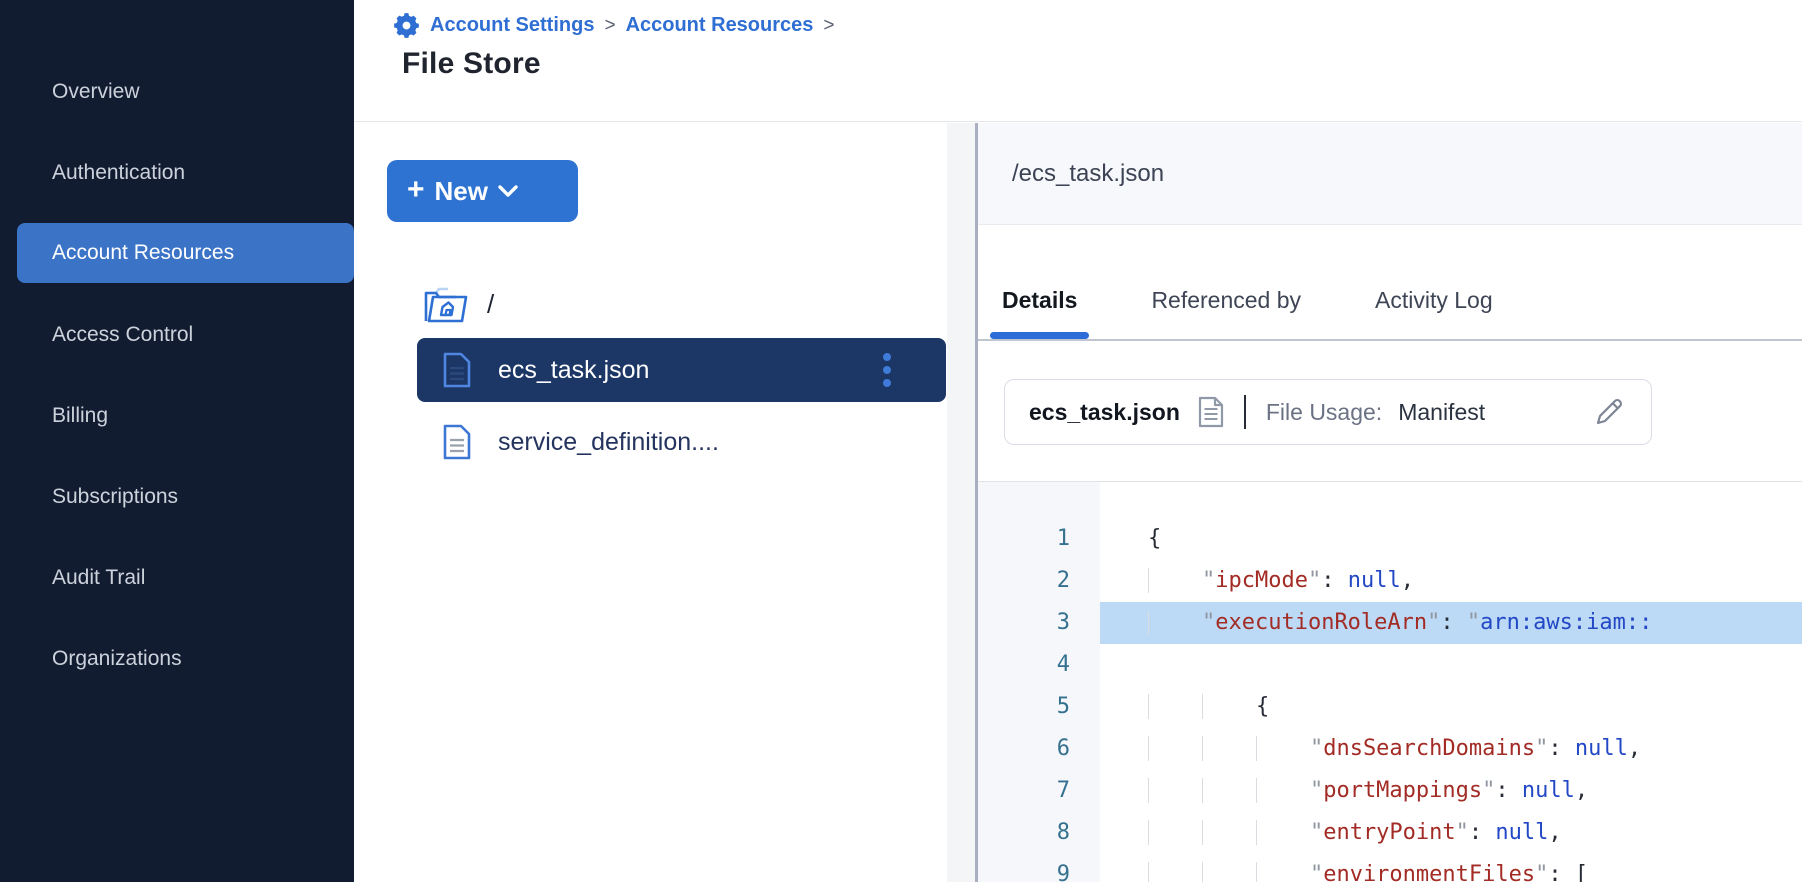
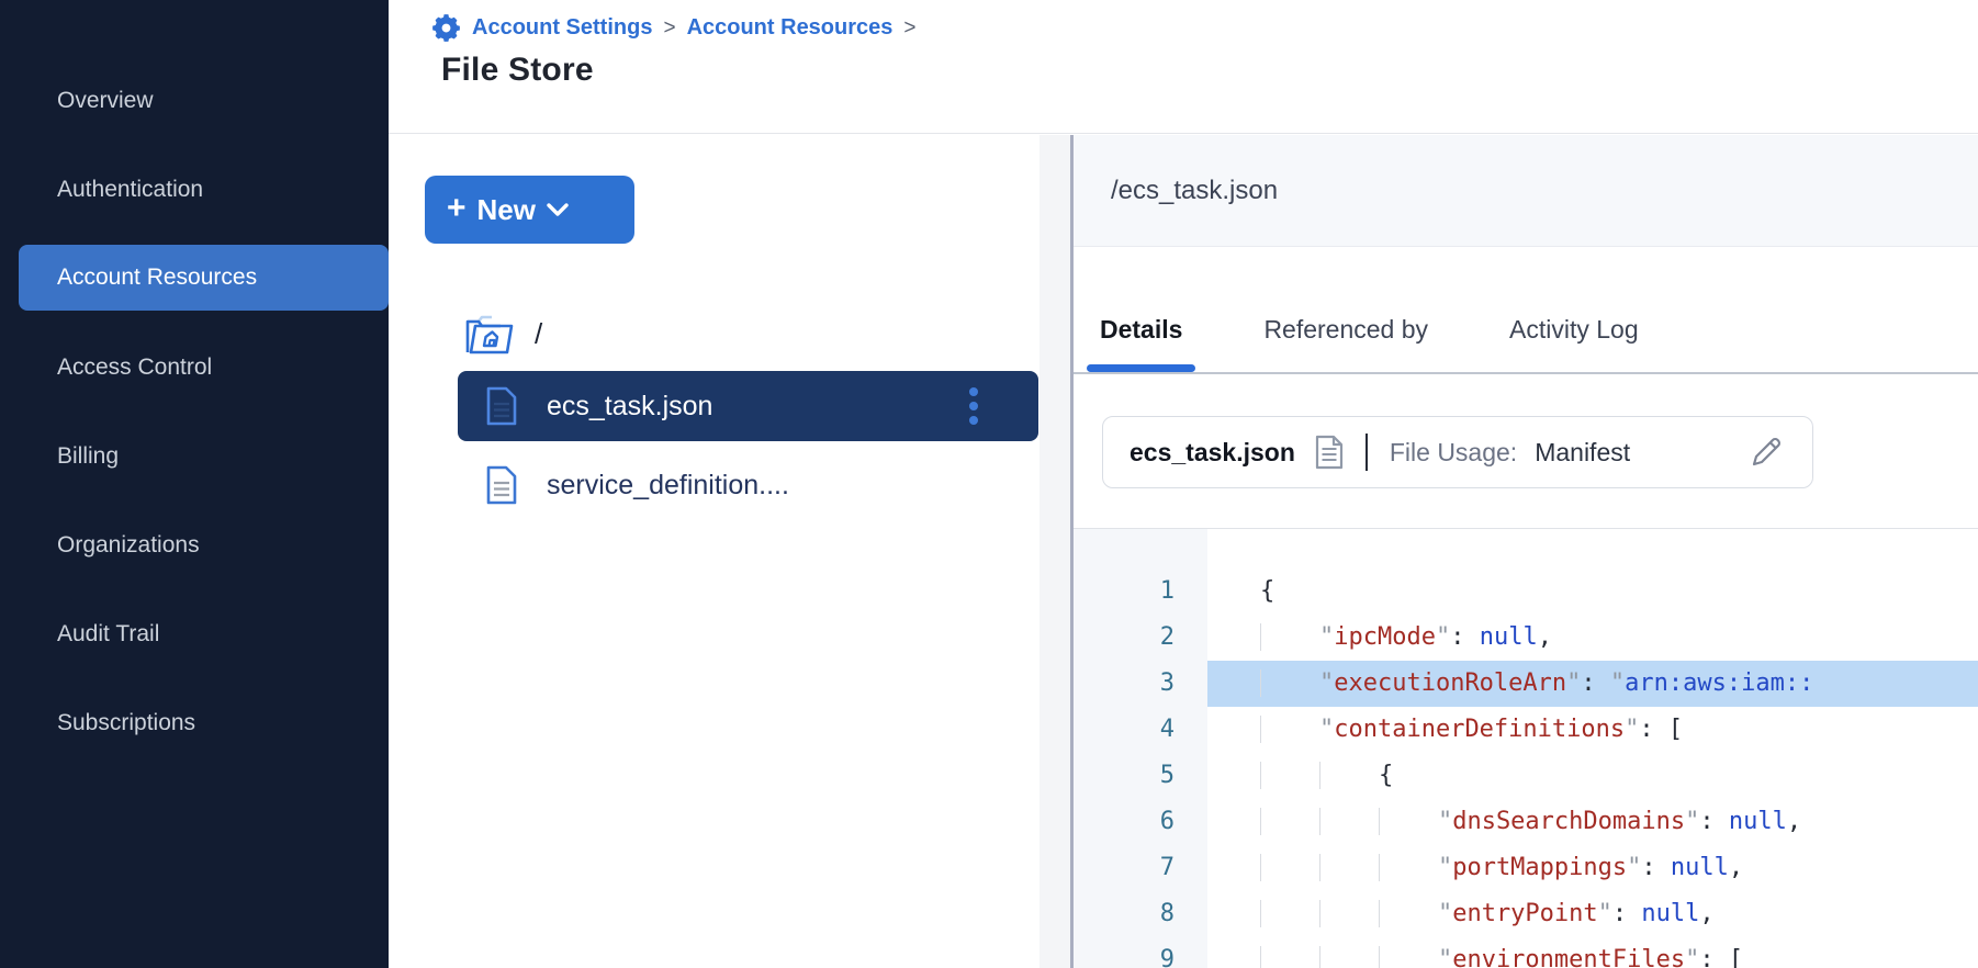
  Overview
  Authentication
  Account Resources
  Access Control
  Billing
- Subscriptions
+ Organizations
  Audit Trail
- Organizations
+ Subscriptions
  Account Settings
  >
  Account Resources
  >
  File Store
  +
  New
  /
  ecs_task.json
  service_definition....
  /ecs_task.json
  Details
  Referenced by
  Activity Log
  ecs_task.json
  File Usage:
  Manifest
  1
  {
  2
  "ipcMode": null,
  3
  "executionRoleArn": "arn:aws:iam::
  4
+ "containerDefinitions": [
  5
  {
  6
  "dnsSearchDomains": null,
  7
  "portMappings": null,
  8
  "entryPoint": null,
  9
  "environmentFiles": [
